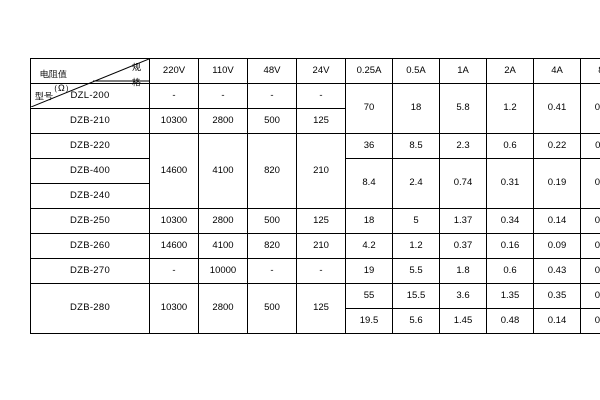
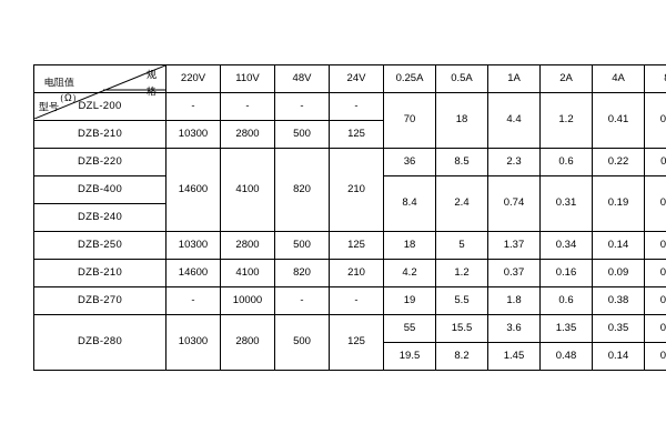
  电阻值 （Ω） 规 格 型号	220V	110V	48V	24V	0.25A	0.5A	1A	2A	4A
- DZL-200	-	-	-	-	70	18	5.8	1.2	0.41	0
+ DZL-200	-	-	-	-	70	18	4.4	1.2	0.41	0
  DZB-210	10300	2800	500	125
  DZB-220	14600	4100	820	210	36	8.5	2.3	0.6	0.22	0
  DZB-400	8.4	2.4	0.74	0.31	0.19	0
  DZB-240
  DZB-250	10300	2800	500	125	18	5	1.37	0.34	0.14	0
- DZB-260	14600	4100	820	210	4.2	1.2	0.37	0.16	0.09	0
+ DZB-210	14600	4100	820	210	4.2	1.2	0.37	0.16	0.09	0
- DZB-270	-	10000	-	-	19	5.5	1.8	0.6	0.43	0
+ DZB-270	-	10000	-	-	19	5.5	1.8	0.6	0.38	0
  DZB-280	10300	2800	500	125	55	15.5	3.6	1.35	0.35	0
- 19.5	5.6	1.45	0.48	0.14	0
+ 19.5	8.2	1.45	0.48	0.14	0
